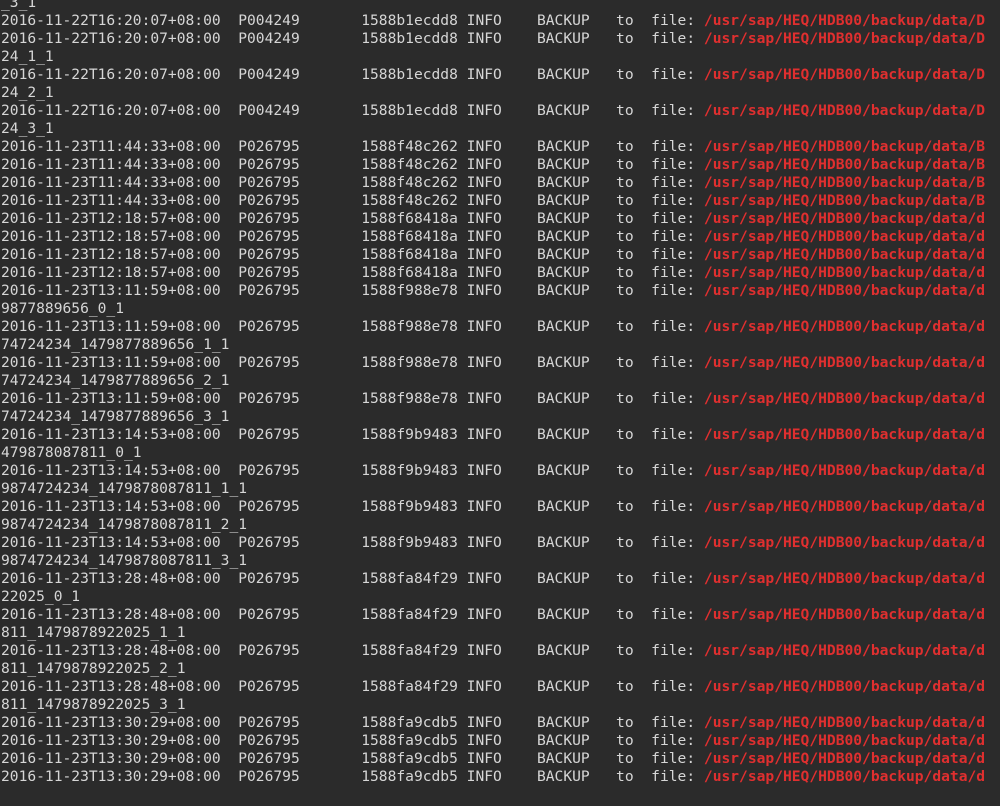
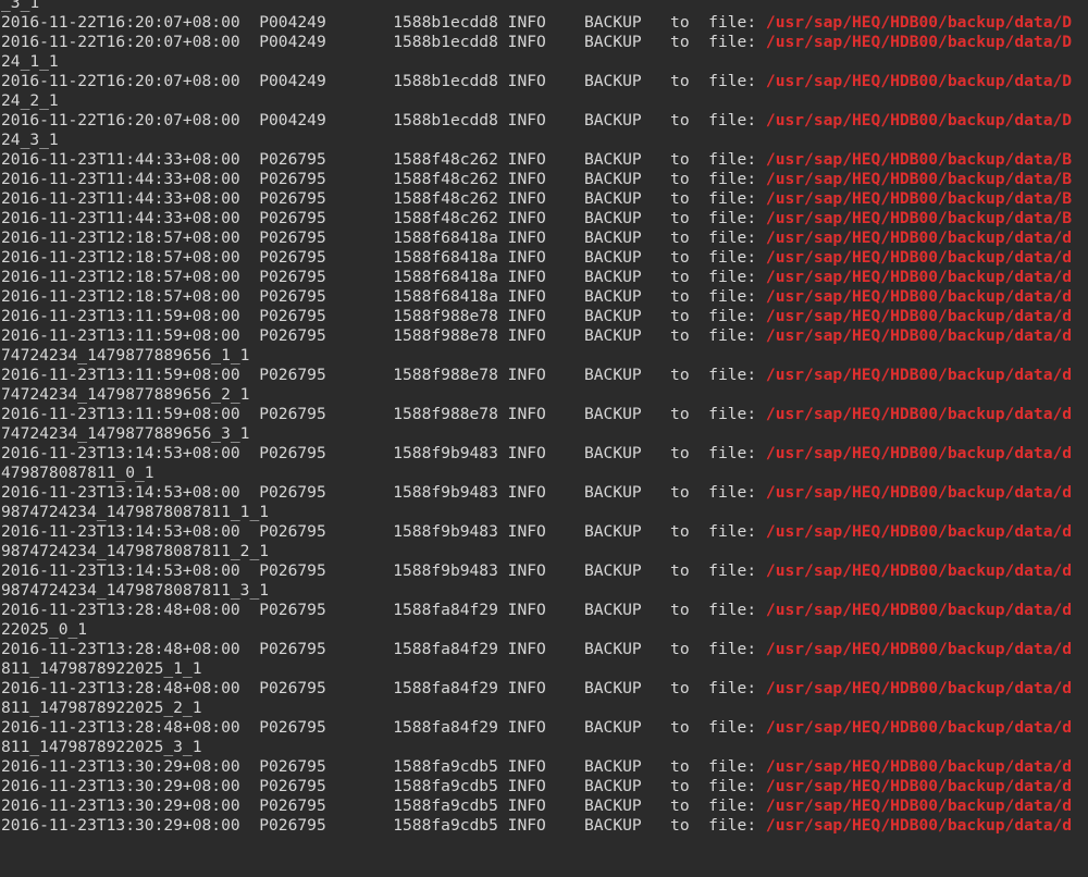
  _3_1
  2016-11-22T16:20:07+08:00 P004249 1588b1ecdd8 INFO BACKUP to file: /usr/sap/HEQ/HDB00/backup/data/D
  2016-11-22T16:20:07+08:00 P004249 1588b1ecdd8 INFO BACKUP to file: /usr/sap/HEQ/HDB00/backup/data/D
  24_1_1
  2016-11-22T16:20:07+08:00 P004249 1588b1ecdd8 INFO BACKUP to file: /usr/sap/HEQ/HDB00/backup/data/D
  24_2_1
  2016-11-22T16:20:07+08:00 P004249 1588b1ecdd8 INFO BACKUP to file: /usr/sap/HEQ/HDB00/backup/data/D
  24_3_1
  2016-11-23T11:44:33+08:00 P026795 1588f48c262 INFO BACKUP to file: /usr/sap/HEQ/HDB00/backup/data/B
  2016-11-23T11:44:33+08:00 P026795 1588f48c262 INFO BACKUP to file: /usr/sap/HEQ/HDB00/backup/data/B
  2016-11-23T11:44:33+08:00 P026795 1588f48c262 INFO BACKUP to file: /usr/sap/HEQ/HDB00/backup/data/B
  2016-11-23T11:44:33+08:00 P026795 1588f48c262 INFO BACKUP to file: /usr/sap/HEQ/HDB00/backup/data/B
  2016-11-23T12:18:57+08:00 P026795 1588f68418a INFO BACKUP to file: /usr/sap/HEQ/HDB00/backup/data/d
  2016-11-23T12:18:57+08:00 P026795 1588f68418a INFO BACKUP to file: /usr/sap/HEQ/HDB00/backup/data/d
  2016-11-23T12:18:57+08:00 P026795 1588f68418a INFO BACKUP to file: /usr/sap/HEQ/HDB00/backup/data/d
  2016-11-23T12:18:57+08:00 P026795 1588f68418a INFO BACKUP to file: /usr/sap/HEQ/HDB00/backup/data/d
  2016-11-23T13:11:59+08:00 P026795 1588f988e78 INFO BACKUP to file: /usr/sap/HEQ/HDB00/backup/data/d
- 9877889656_0_1
  2016-11-23T13:11:59+08:00 P026795 1588f988e78 INFO BACKUP to file: /usr/sap/HEQ/HDB00/backup/data/d
  74724234_1479877889656_1_1
  2016-11-23T13:11:59+08:00 P026795 1588f988e78 INFO BACKUP to file: /usr/sap/HEQ/HDB00/backup/data/d
  74724234_1479877889656_2_1
  2016-11-23T13:11:59+08:00 P026795 1588f988e78 INFO BACKUP to file: /usr/sap/HEQ/HDB00/backup/data/d
  74724234_1479877889656_3_1
  2016-11-23T13:14:53+08:00 P026795 1588f9b9483 INFO BACKUP to file: /usr/sap/HEQ/HDB00/backup/data/d
  479878087811_0_1
  2016-11-23T13:14:53+08:00 P026795 1588f9b9483 INFO BACKUP to file: /usr/sap/HEQ/HDB00/backup/data/d
  9874724234_1479878087811_1_1
  2016-11-23T13:14:53+08:00 P026795 1588f9b9483 INFO BACKUP to file: /usr/sap/HEQ/HDB00/backup/data/d
  9874724234_1479878087811_2_1
  2016-11-23T13:14:53+08:00 P026795 1588f9b9483 INFO BACKUP to file: /usr/sap/HEQ/HDB00/backup/data/d
  9874724234_1479878087811_3_1
  2016-11-23T13:28:48+08:00 P026795 1588fa84f29 INFO BACKUP to file: /usr/sap/HEQ/HDB00/backup/data/d
  22025_0_1
  2016-11-23T13:28:48+08:00 P026795 1588fa84f29 INFO BACKUP to file: /usr/sap/HEQ/HDB00/backup/data/d
  811_1479878922025_1_1
  2016-11-23T13:28:48+08:00 P026795 1588fa84f29 INFO BACKUP to file: /usr/sap/HEQ/HDB00/backup/data/d
  811_1479878922025_2_1
  2016-11-23T13:28:48+08:00 P026795 1588fa84f29 INFO BACKUP to file: /usr/sap/HEQ/HDB00/backup/data/d
  811_1479878922025_3_1
  2016-11-23T13:30:29+08:00 P026795 1588fa9cdb5 INFO BACKUP to file: /usr/sap/HEQ/HDB00/backup/data/d
  2016-11-23T13:30:29+08:00 P026795 1588fa9cdb5 INFO BACKUP to file: /usr/sap/HEQ/HDB00/backup/data/d
  2016-11-23T13:30:29+08:00 P026795 1588fa9cdb5 INFO BACKUP to file: /usr/sap/HEQ/HDB00/backup/data/d
  2016-11-23T13:30:29+08:00 P026795 1588fa9cdb5 INFO BACKUP to file: /usr/sap/HEQ/HDB00/backup/data/d
